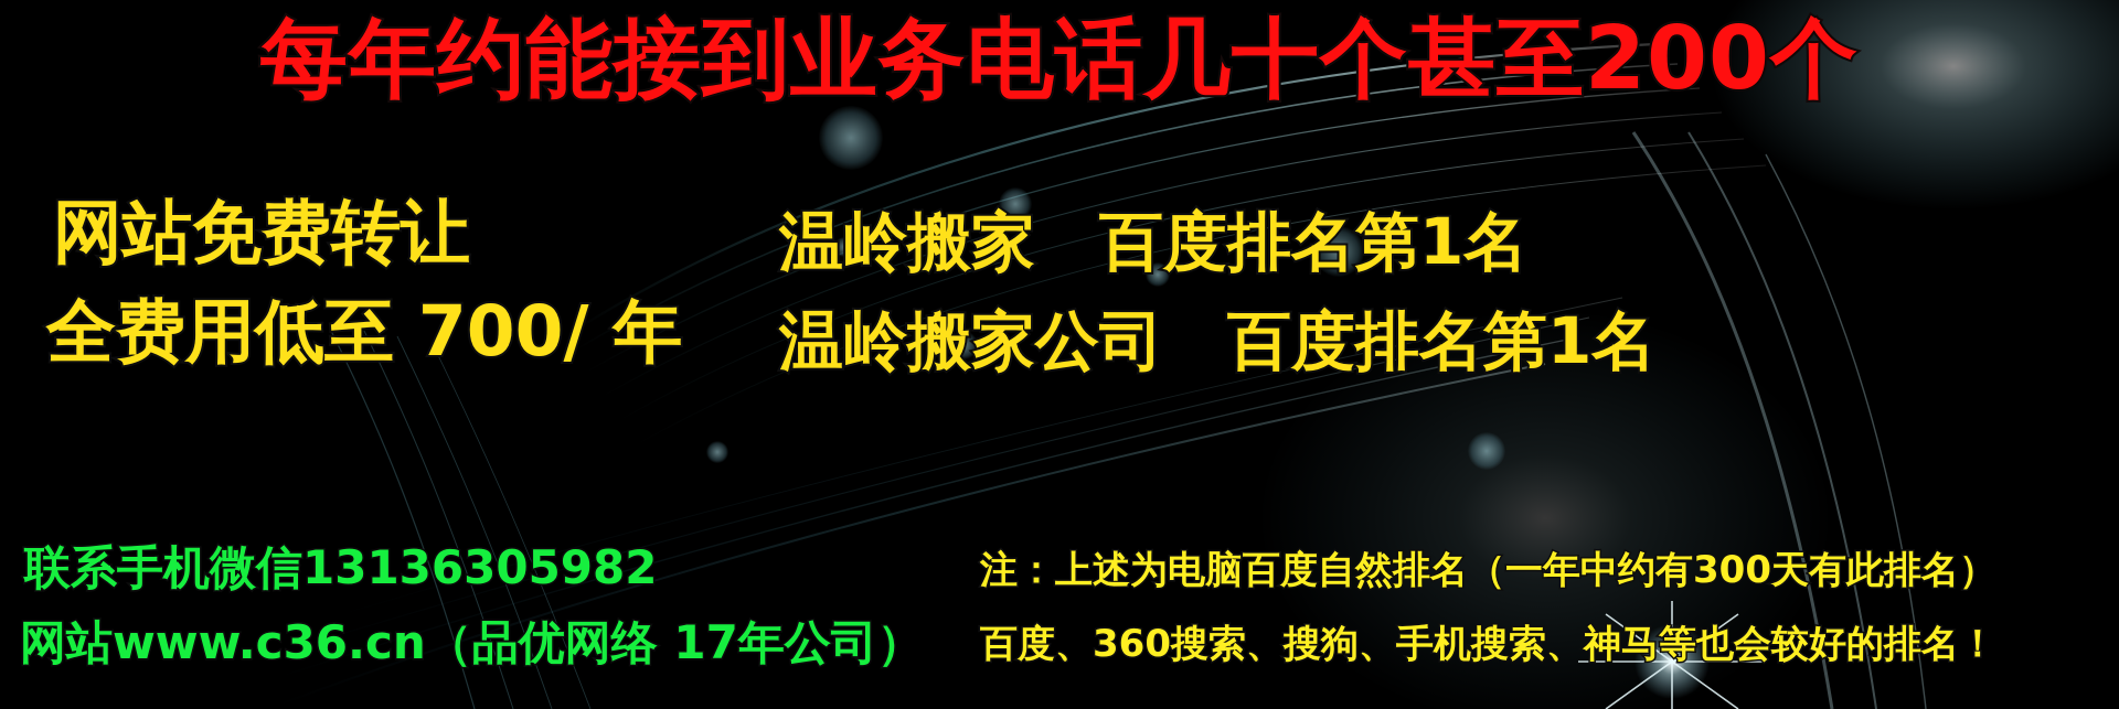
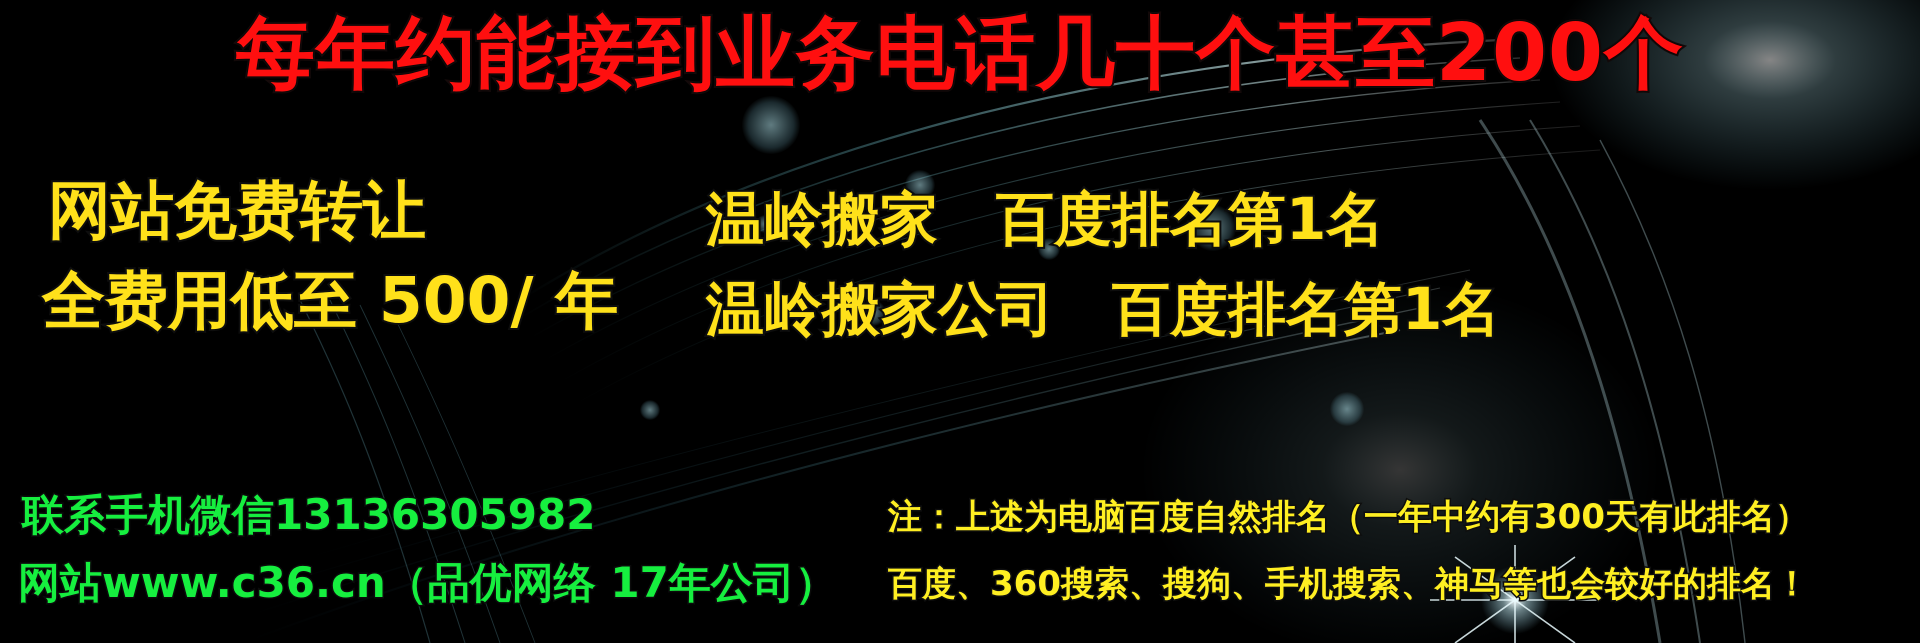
  每年约能接到业务电话几十个甚至200个
  网站免费转让
- 全费用低至 700/ 年
+ 全费用低至 500/ 年
  温岭搬家 百度排名第1名
  温岭搬家公司 百度排名第1名
  联系手机微信13136305982
  网站www.c36.cn（品优网络 17年公司）
  注：上述为电脑百度自然排名（一年中约有300天有此排名）
  百度、360搜索、搜狗、手机搜索、神马等也会较好的排名！
